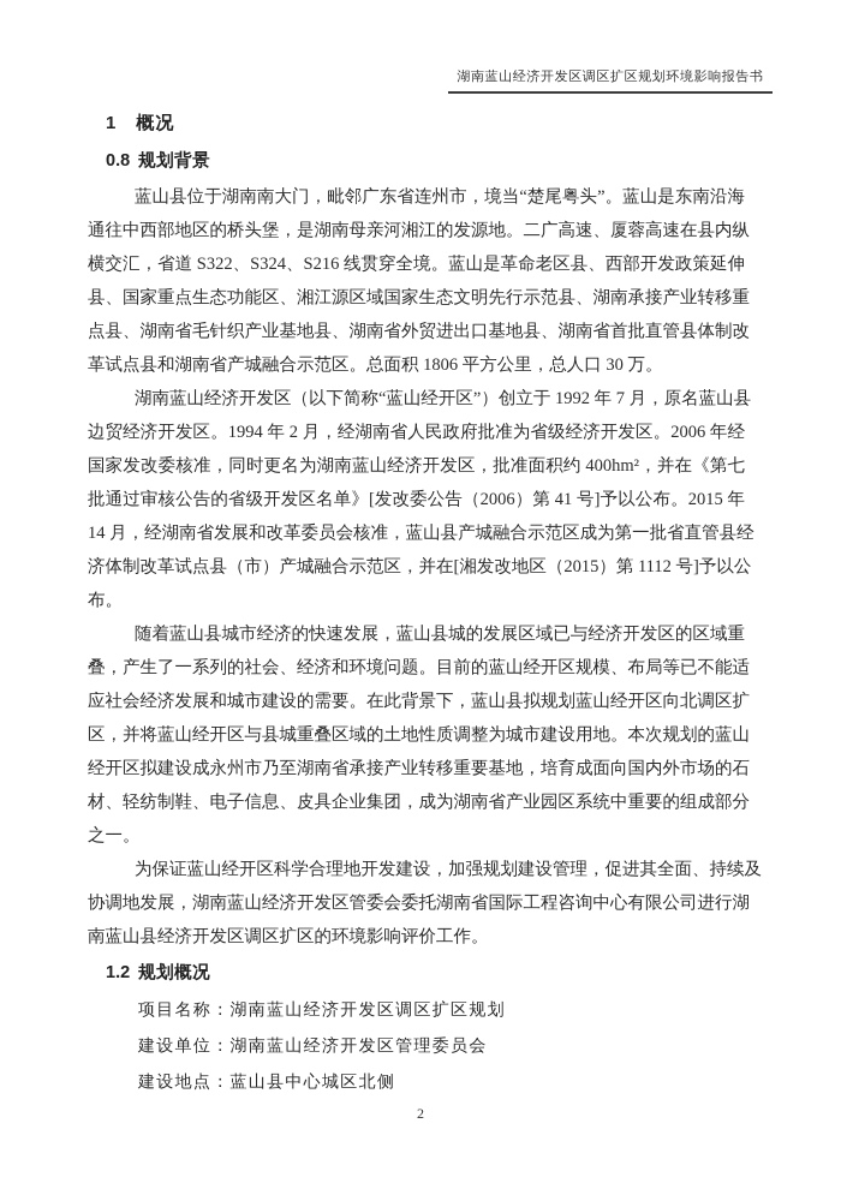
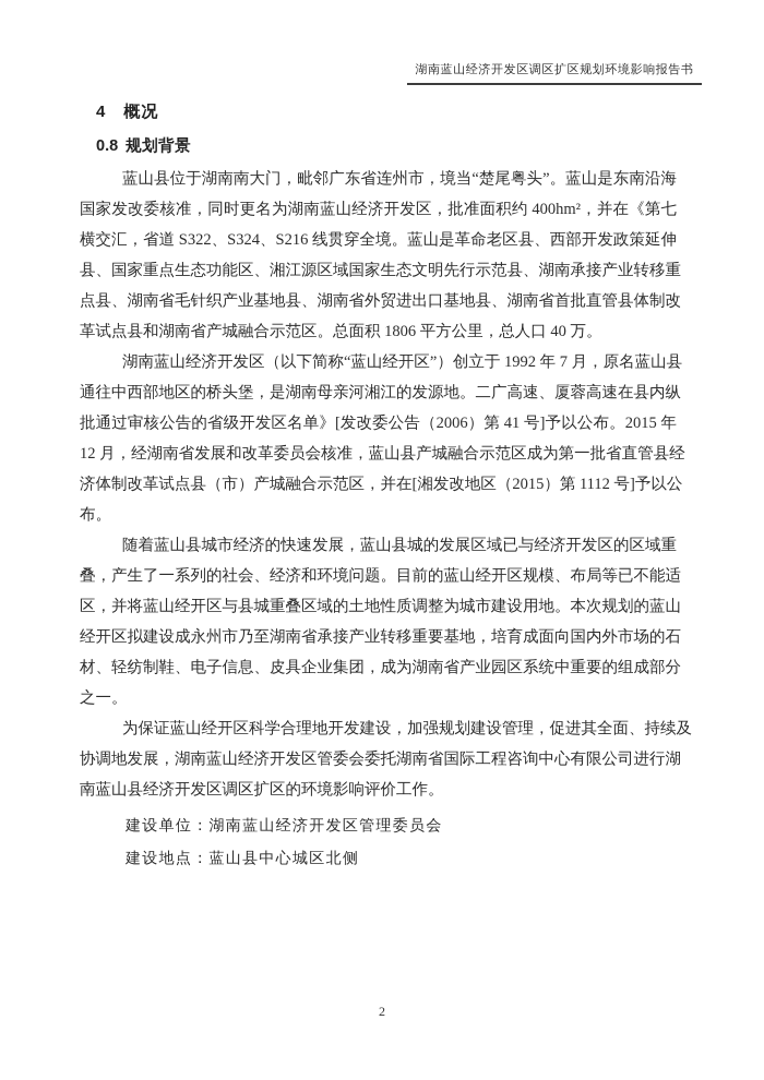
  湖南蓝山经济开发区调区扩区规划环境影响报告书
- 1 概况
+ 4 概况
  0.8 规划背景
  蓝山县位于湖南南大门，毗邻广东省连州市，境当“楚尾粤头”。蓝山是东南沿海
- 通往中西部地区的桥头堡，是湖南母亲河湘江的发源地。二广高速、厦蓉高速在县内纵
+ 国家发改委核准，同时更名为湖南蓝山经济开发区，批准面积约 400hm²，并在《第七
  横交汇，省道 S322、S324、S216 线贯穿全境。蓝山是革命老区县、西部开发政策延伸
  县、国家重点生态功能区、湘江源区域国家生态文明先行示范县、湖南承接产业转移重
  点县、湖南省毛针织产业基地县、湖南省外贸进出口基地县、湖南省首批直管县体制改
- 革试点县和湖南省产城融合示范区。总面积 1806 平方公里，总人口 30 万。
+ 革试点县和湖南省产城融合示范区。总面积 1806 平方公里，总人口 40 万。
  湖南蓝山经济开发区（以下简称“蓝山经开区”）创立于 1992 年 7 月，原名蓝山县
- 边贸经济开发区。1994 年 2 月，经湖南省人民政府批准为省级经济开发区。2006 年经
- 国家发改委核准，同时更名为湖南蓝山经济开发区，批准面积约 400hm²，并在《第七
+ 通往中西部地区的桥头堡，是湖南母亲河湘江的发源地。二广高速、厦蓉高速在县内纵
  批通过审核公告的省级开发区名单》[发改委公告（2006）第 41 号]予以公布。2015 年
- 14 月，经湖南省发展和改革委员会核准，蓝山县产城融合示范区成为第一批省直管县经
+ 12 月，经湖南省发展和改革委员会核准，蓝山县产城融合示范区成为第一批省直管县经
  济体制改革试点县（市）产城融合示范区，并在[湘发改地区（2015）第 1112 号]予以公
  布。
  随着蓝山县城市经济的快速发展，蓝山县城的发展区域已与经济开发区的区域重
  叠，产生了一系列的社会、经济和环境问题。目前的蓝山经开区规模、布局等已不能适
- 应社会经济发展和城市建设的需要。在此背景下，蓝山县拟规划蓝山经开区向北调区扩
  区，并将蓝山经开区与县城重叠区域的土地性质调整为城市建设用地。本次规划的蓝山
  经开区拟建设成永州市乃至湖南省承接产业转移重要基地，培育成面向国内外市场的石
  材、轻纺制鞋、电子信息、皮具企业集团，成为湖南省产业园区系统中重要的组成部分
  之一。
  为保证蓝山经开区科学合理地开发建设，加强规划建设管理，促进其全面、持续及
  协调地发展，湖南蓝山经济开发区管委会委托湖南省国际工程咨询中心有限公司进行湖
  南蓝山县经济开发区调区扩区的环境影响评价工作。
- 1.2 规划概况
- 项目名称：湖南蓝山经济开发区调区扩区规划
  建设单位：湖南蓝山经济开发区管理委员会
  建设地点：蓝山县中心城区北侧
  2
